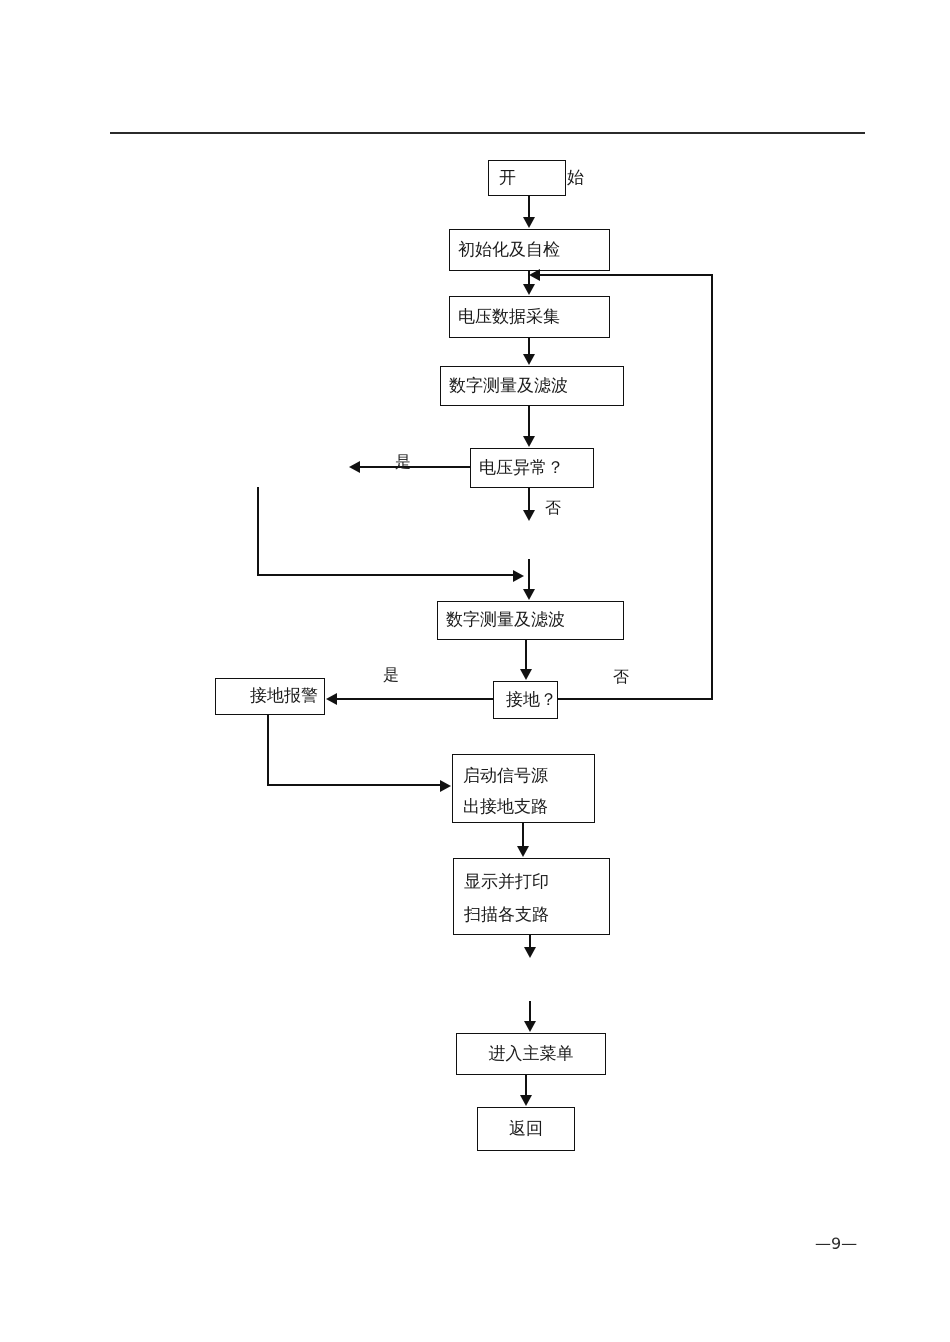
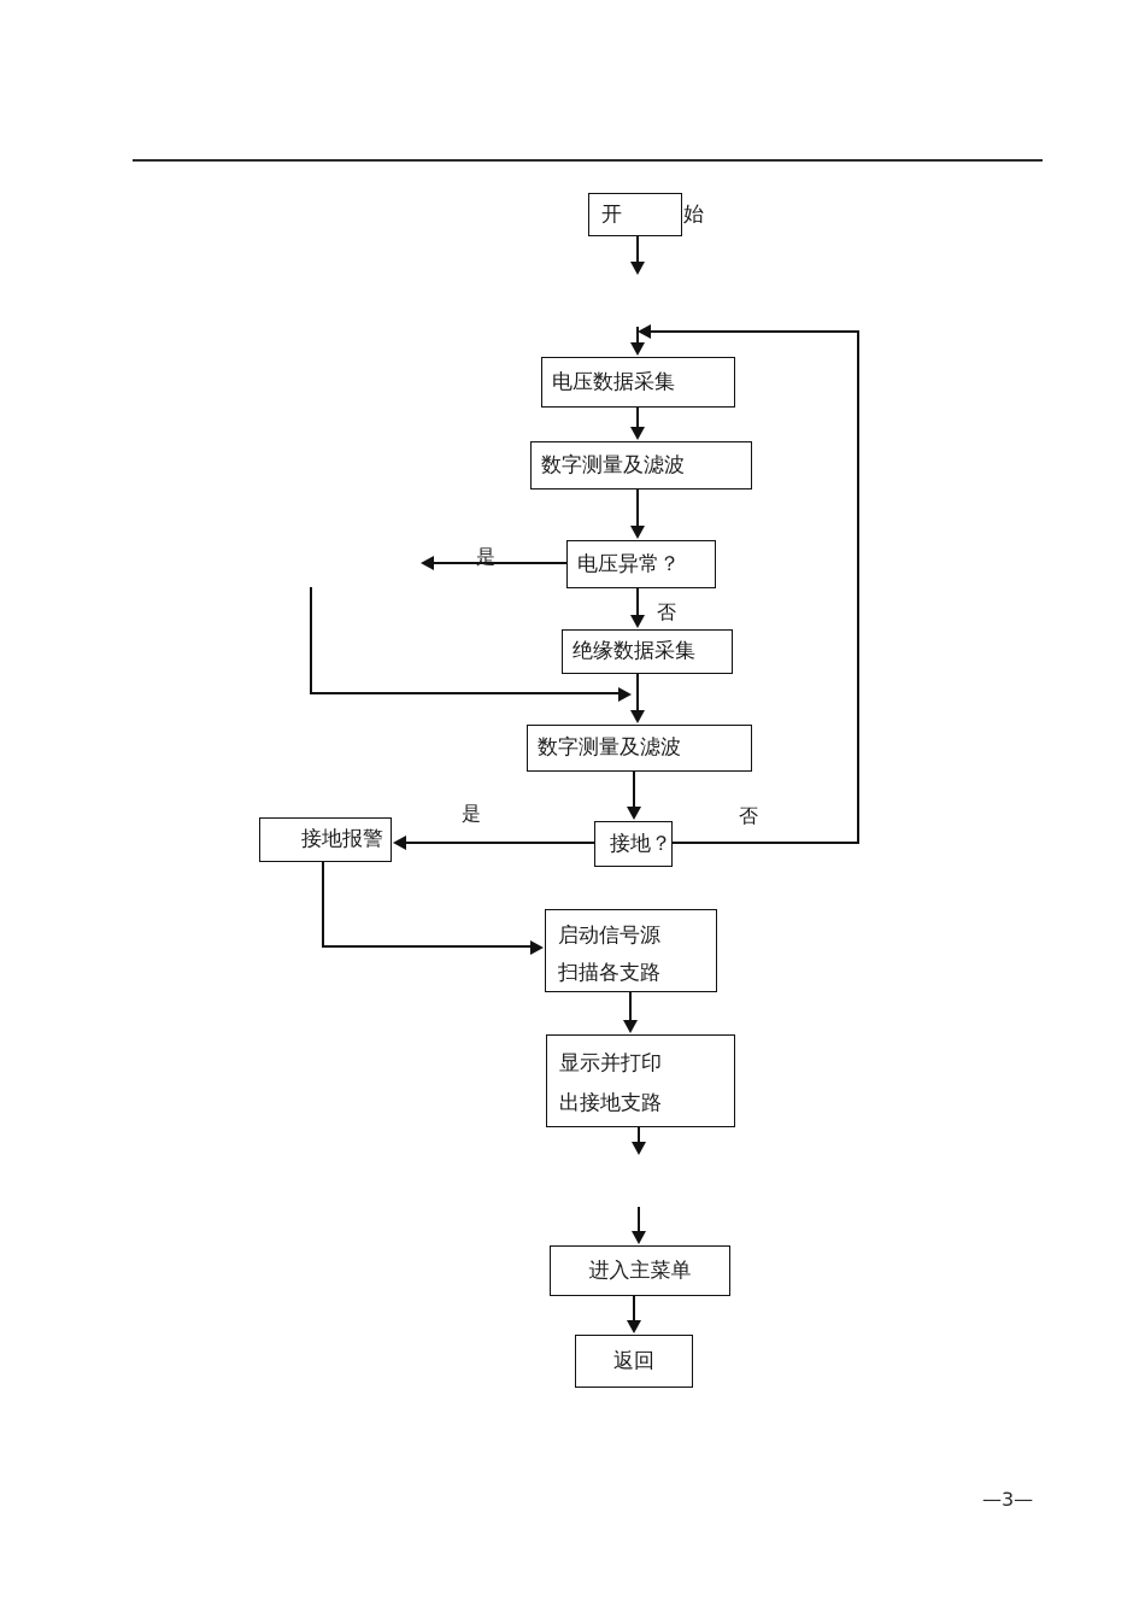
  开 始
- 初始化及自检
  电压数据采集
  数字测量及滤波
  电压异常？
+ 绝缘数据采集
  数字测量及滤波
  接地？
  接地报警
  启动信号源
- 出接地支路
+ 扫描各支路
  显示并打印
- 扫描各支路
+ 出接地支路
  进入主菜单
  返回
  是
  否
  是
  否
- —9—
+ —3—
